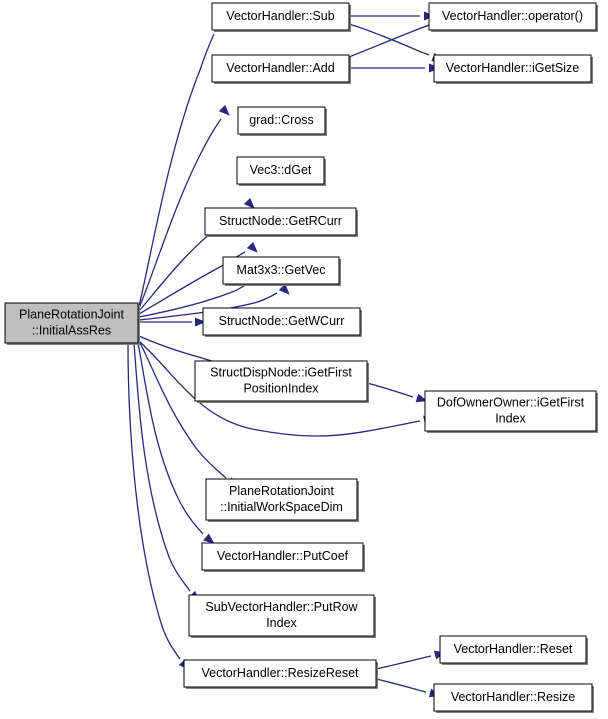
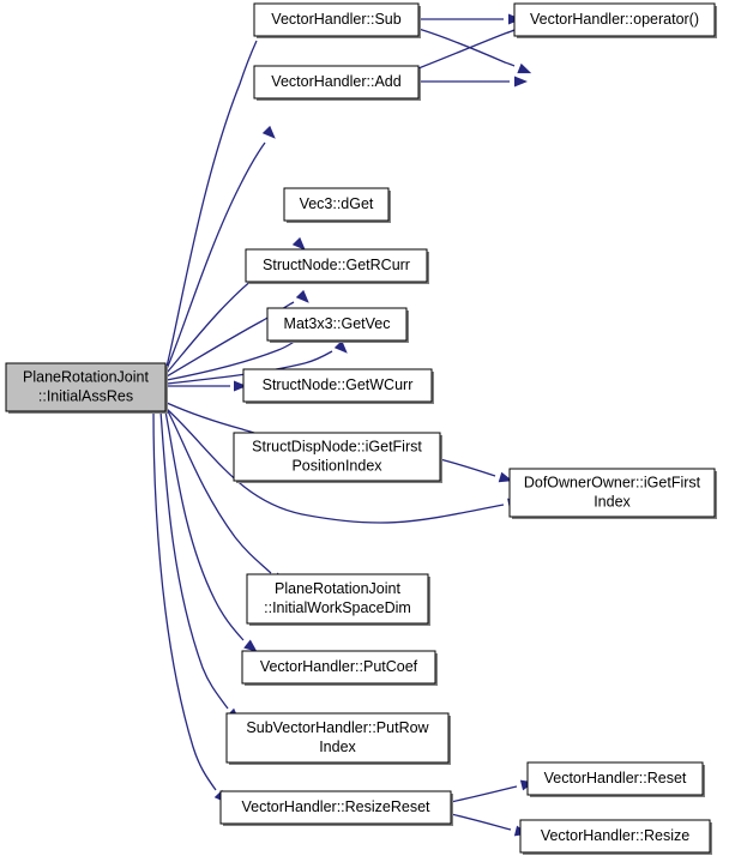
  PlaneRotationJoint
  ::InitialAssRes
  VectorHandler::Sub
  VectorHandler::Add
  VectorHandler::operator()
- VectorHandler::iGetSize
- grad::Cross
  Vec3::dGet
  StructNode::GetRCurr
  Mat3x3::GetVec
  StructNode::GetWCurr
  StructDispNode::iGetFirst
  PositionIndex
  DofOwnerOwner::iGetFirst
  Index
  PlaneRotationJoint
  ::InitialWorkSpaceDim
  VectorHandler::PutCoef
  SubVectorHandler::PutRow
  Index
  VectorHandler::ResizeReset
  VectorHandler::Reset
  VectorHandler::Resize
